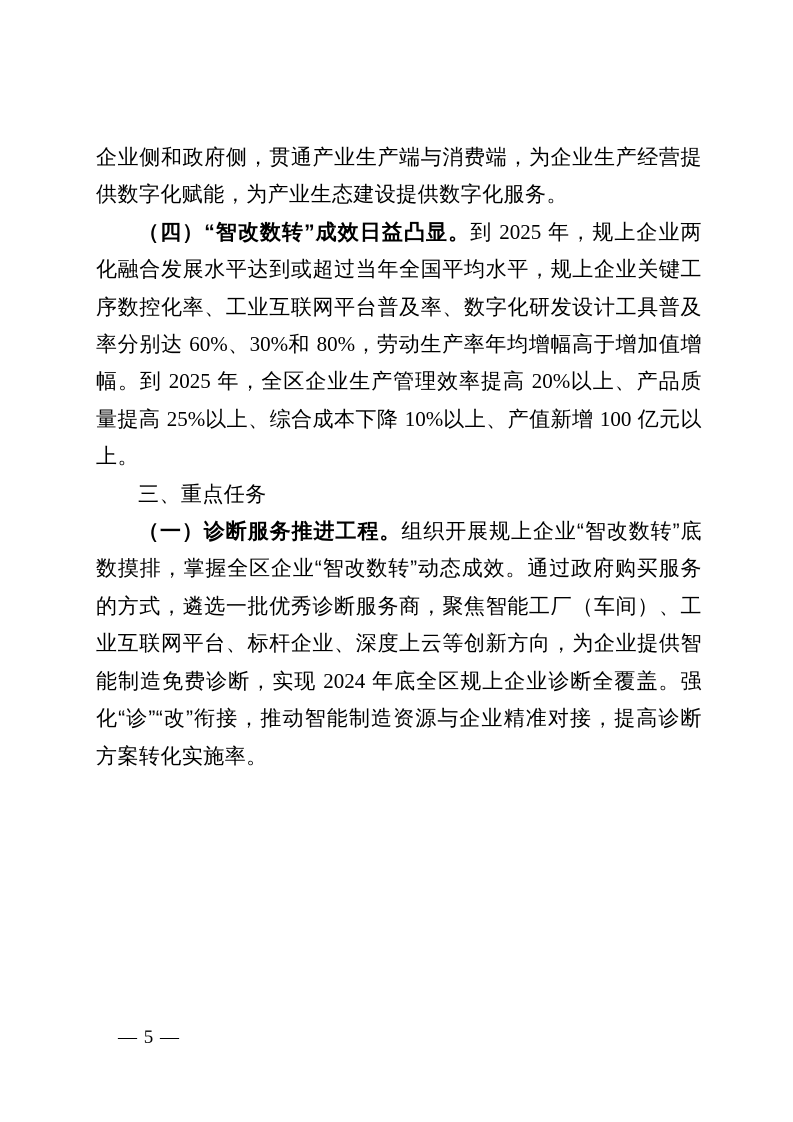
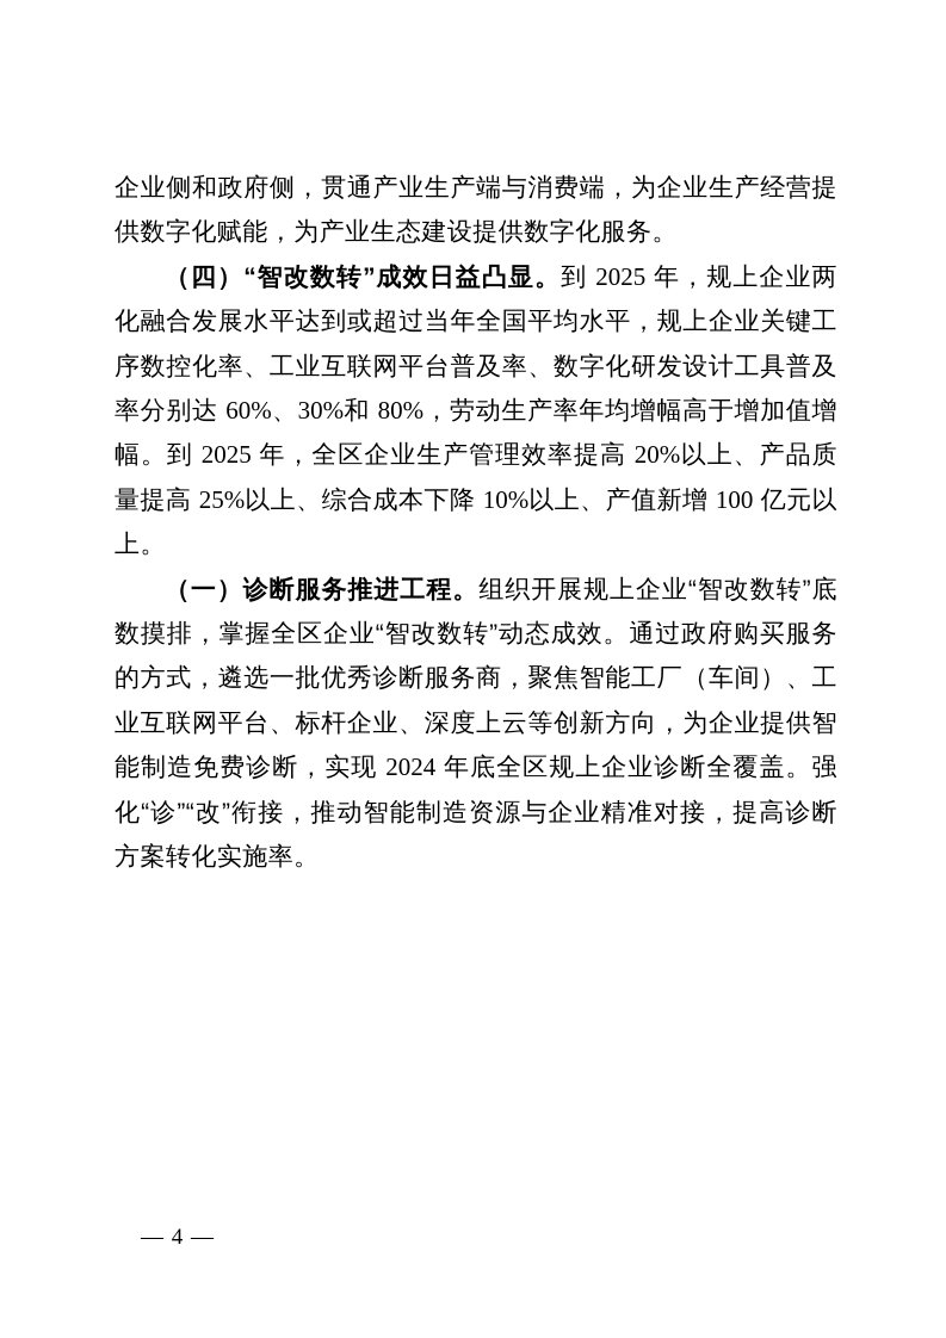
  企业侧和政府侧，贯通产业生产端与消费端，为企业生产经营提供数字化赋能，为产业生态建设提供数字化服务。
  （四）“智改数转”成效日益凸显。到 2025 年，规上企业两化融合发展水平达到或超过当年全国平均水平，规上企业关键工序数控化率、工业互联网平台普及率、数字化研发设计工具普及率分别达 60%、30%和 80%，劳动生产率年均增幅高于增加值增幅。到 2025 年，全区企业生产管理效率提高 20%以上、产品质量提高 25%以上、综合成本下降 10%以上、产值新增 100 亿元以上。
- 三、重点任务
  （一）诊断服务推进工程。组织开展规上企业“智改数转”底数摸排，掌握全区企业“智改数转”动态成效。通过政府购买服务的方式，遴选一批优秀诊断服务商，聚焦智能工厂（车间）、工业互联网平台、标杆企业、深度上云等创新方向，为企业提供智能制造免费诊断，实现 2024 年底全区规上企业诊断全覆盖。强化“诊”“改”衔接，推动智能制造资源与企业精准对接，提高诊断方案转化实施率。
- — 5 —
+ — 4 —
